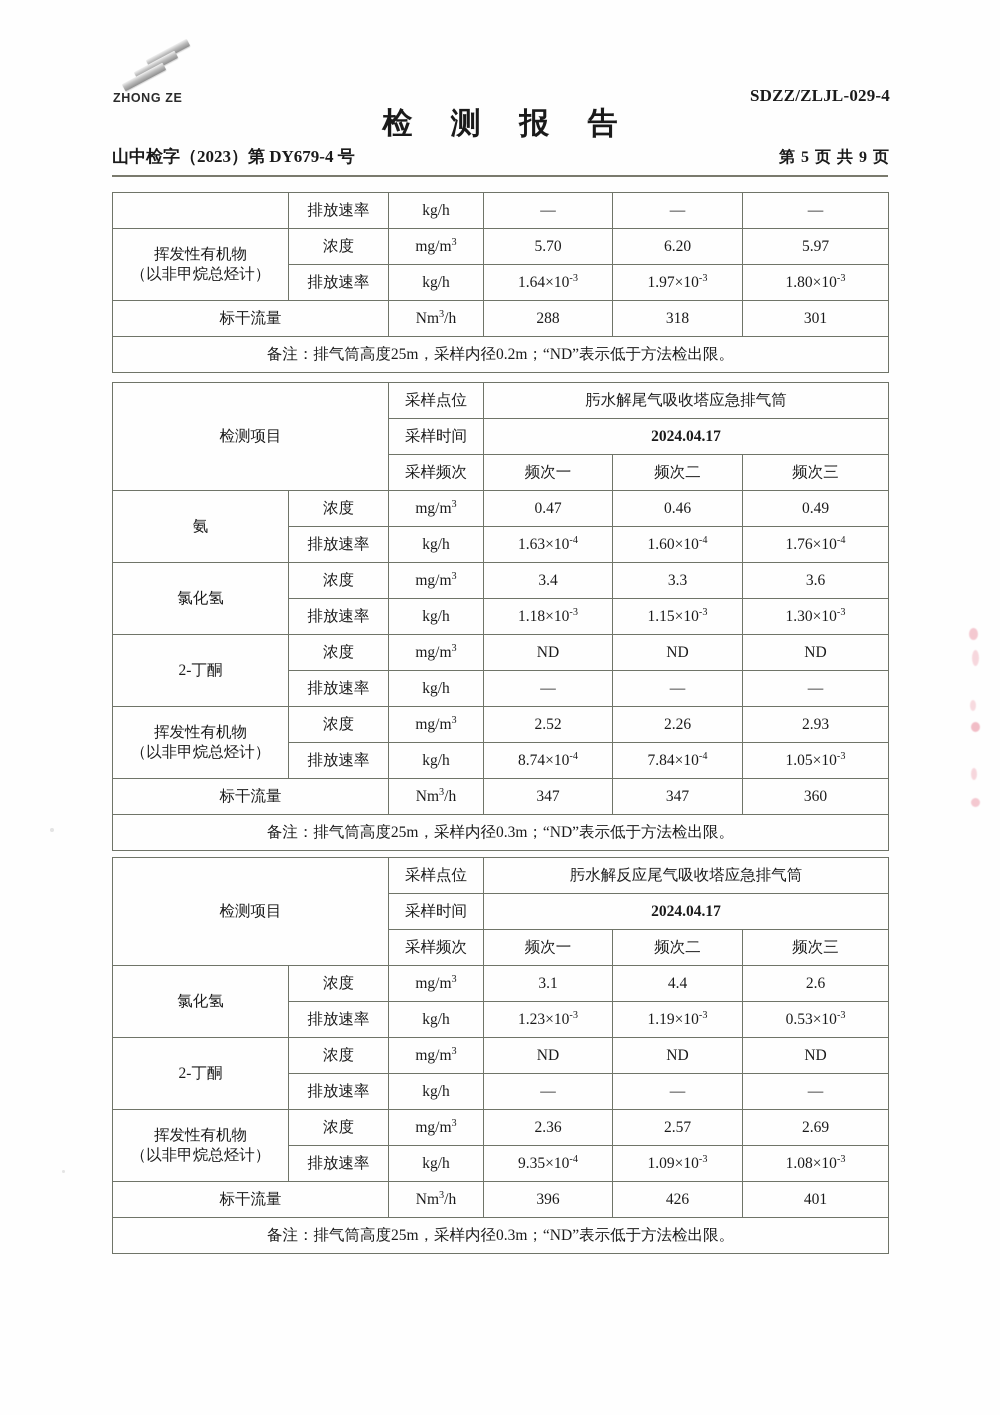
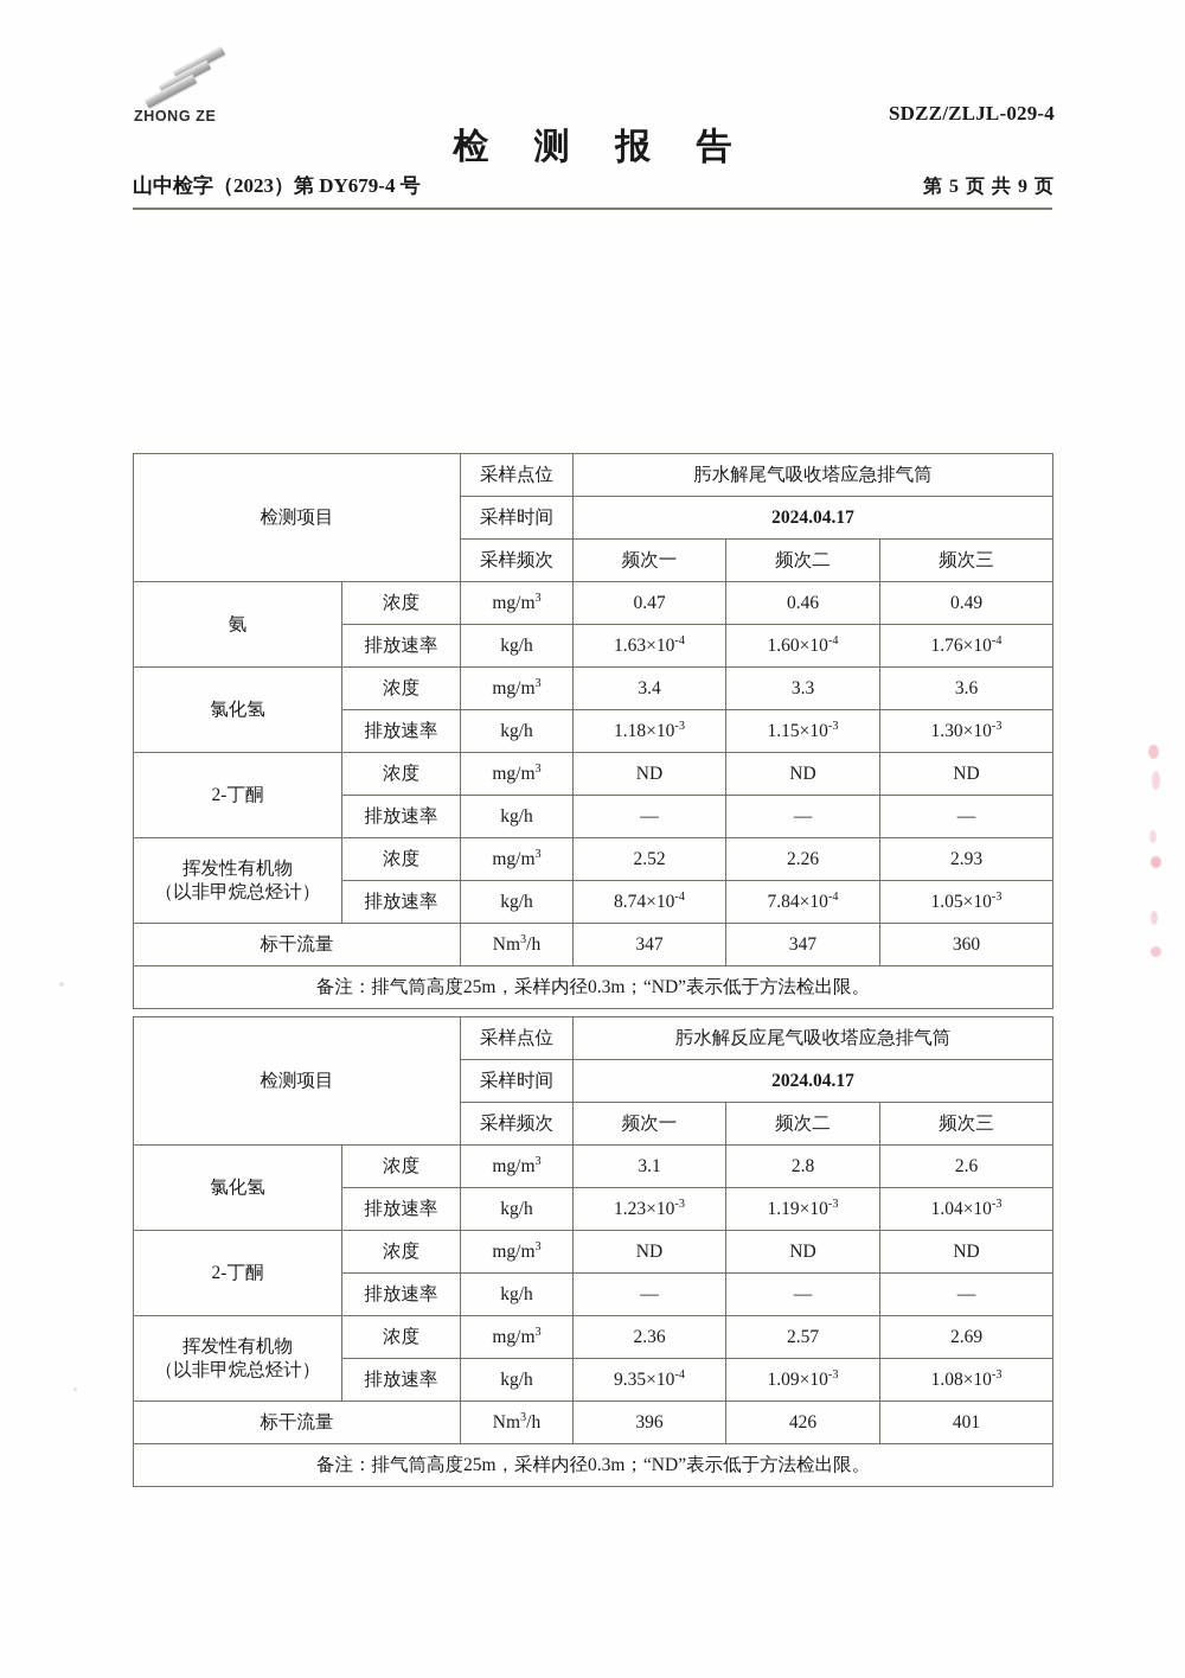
  ZHONG ZE
  SDZZ/ZLJL-029-4
  检 测 报 告
  山中检字（2023）第 DY679-4 号
  第 5 页 共 9 页
- 	排放速率	kg/h	—	—	—
- 挥发性有机物 （以非甲烷总烃计）	浓度	mg/m3	5.70	6.20	5.97
- 排放速率	kg/h	1.64×10-3	1.97×10-3	1.80×10-3
- 标干流量	Nm3/h	288	318	301
- 备注：排气筒高度25m，采样内径0.2m；“ND”表示低于方法检出限。
  检测项目	采样点位	肟水解尾气吸收塔应急排气筒
  采样时间	2024.04.17
  采样频次	频次一	频次二	频次三
  氨	浓度	mg/m3	0.47	0.46	0.49
  排放速率	kg/h	1.63×10-4	1.60×10-4	1.76×10-4
  氯化氢	浓度	mg/m3	3.4	3.3	3.6
  排放速率	kg/h	1.18×10-3	1.15×10-3	1.30×10-3
  2-丁酮	浓度	mg/m3	ND	ND	ND
  排放速率	kg/h	—	—	—
  挥发性有机物 （以非甲烷总烃计）	浓度	mg/m3	2.52	2.26	2.93
  排放速率	kg/h	8.74×10-4	7.84×10-4	1.05×10-3
  标干流量	Nm3/h	347	347	360
  备注：排气筒高度25m，采样内径0.3m；“ND”表示低于方法检出限。
  检测项目	采样点位	肟水解反应尾气吸收塔应急排气筒
  采样时间	2024.04.17
  采样频次	频次一	频次二	频次三
- 氯化氢	浓度	mg/m3	3.1	4.4	2.6
+ 氯化氢	浓度	mg/m3	3.1	2.8	2.6
- 排放速率	kg/h	1.23×10-3	1.19×10-3	0.53×10-3
+ 排放速率	kg/h	1.23×10-3	1.19×10-3	1.04×10-3
  2-丁酮	浓度	mg/m3	ND	ND	ND
  排放速率	kg/h	—	—	—
  挥发性有机物 （以非甲烷总烃计）	浓度	mg/m3	2.36	2.57	2.69
  排放速率	kg/h	9.35×10-4	1.09×10-3	1.08×10-3
  标干流量	Nm3/h	396	426	401
  备注：排气筒高度25m，采样内径0.3m；“ND”表示低于方法检出限。
